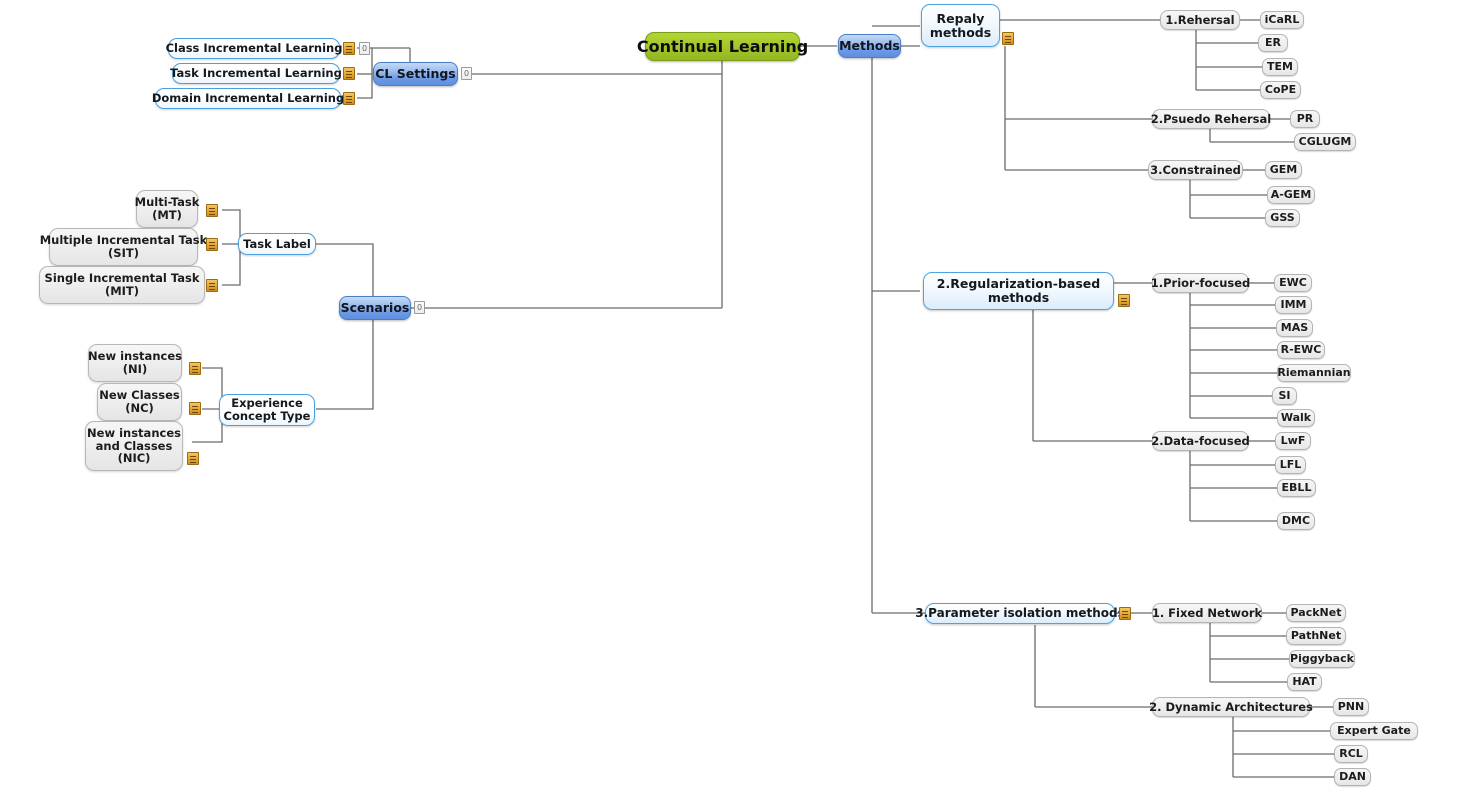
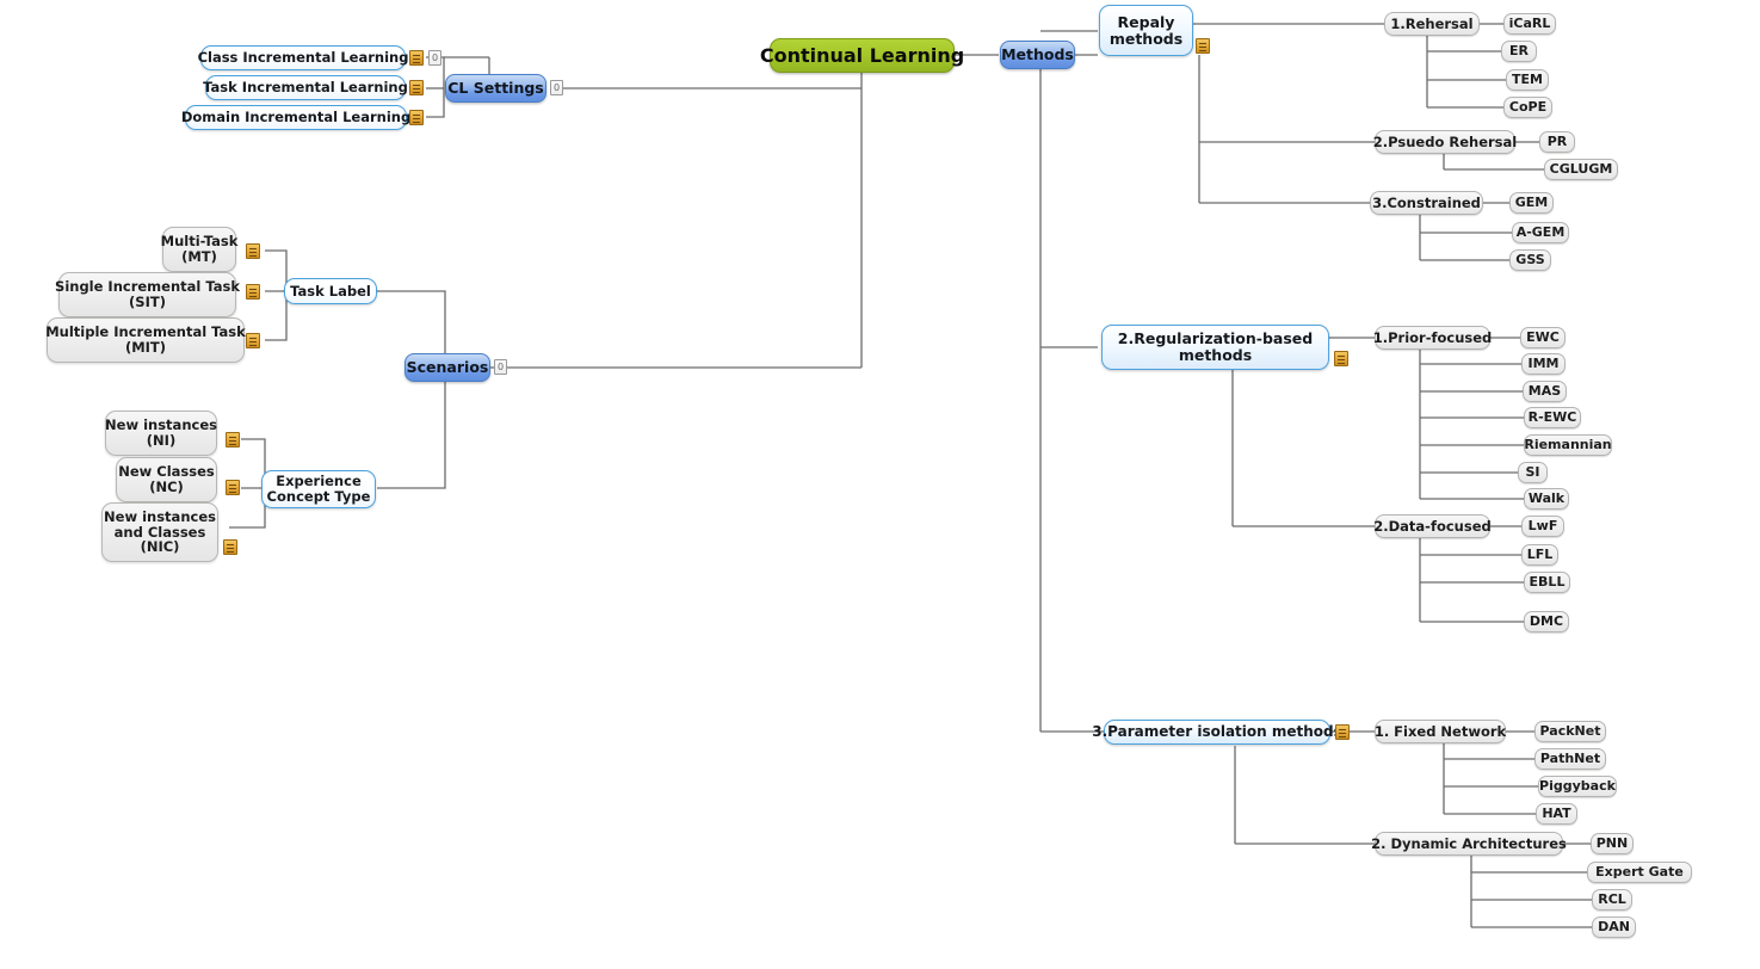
  Continual Learning
  CL Settings
  0
  Class Incremental Learning
  0
  Task Incremental Learning
  Domain Incremental Learning
  Scenarios
  0
  Task Label
  Multi-Task
  (MT)
- Multiple Incremental Task
+ Single Incremental Task
  (SIT)
- Single Incremental Task
+ Multiple Incremental Task
  (MIT)
  Experience
  Concept Type
  New instances
  (NI)
  New Classes
  (NC)
  New instances
  and Classes
  (NIC)
  Methods
  Repaly
  methods
  1.Rehersal
  iCaRL
  ER
  TEM
  CoPE
  2.Psuedo Rehersal
  PR
  CGLUGM
  3.Constrained
  GEM
  A-GEM
  GSS
  2.Regularization-based
  methods
  1.Prior-focused
  EWC
  IMM
  MAS
  R-EWC
  Riemannian
  SI
  Walk
  2.Data-focused
  LwF
  LFL
  EBLL
  DMC
  3.Parameter isolation method
  1. Fixed Network
  PackNet
  PathNet
  Piggyback
  HAT
  2. Dynamic Architectures
  PNN
  Expert Gate
  RCL
  DAN
